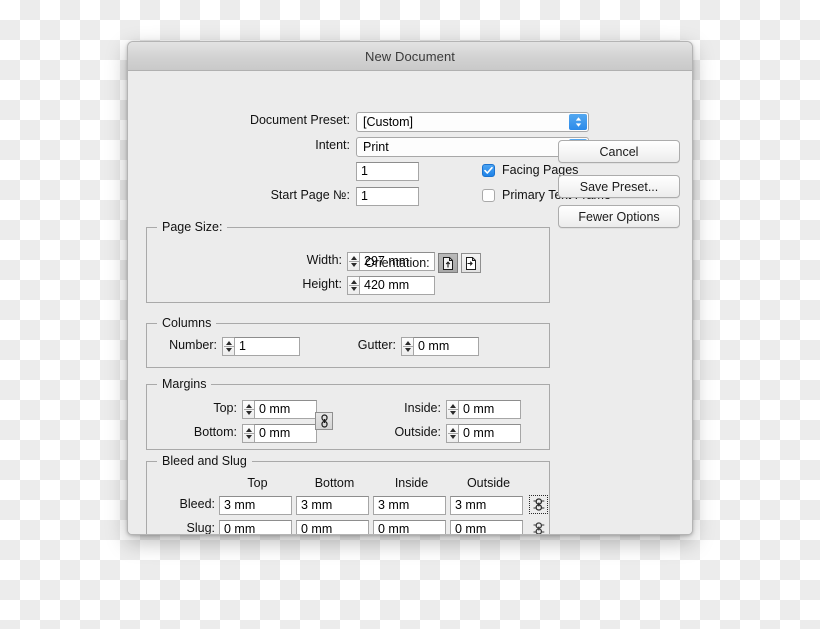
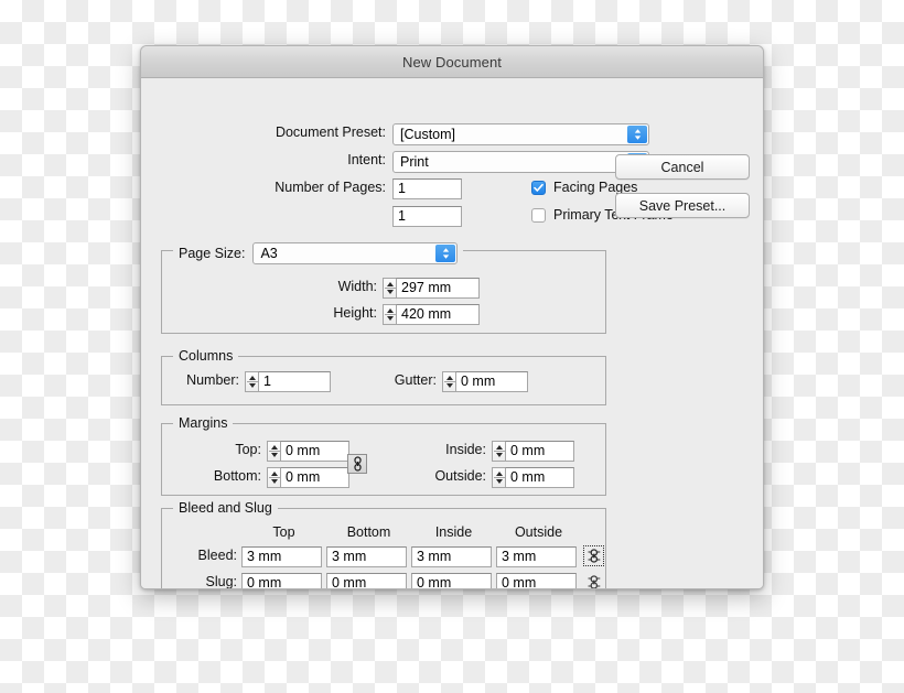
  New Document
  Document Preset:
  [Custom]
  Intent:
  Print
+ Number of Pages:
  1
  Facing Pages
- Start Page №:
  1
  Page Size:
+ A3
  Width:
  297 mm
  Height:
  420 mm
- Orientation:
  Columns
  Number:
  1
  Gutter:
  0 mm
  Margins
  Top:
  0 mm
  Bottom:
  0 mm
  Inside:
  0 mm
  Outside:
  0 mm
  Bleed and Slug
  Top
  Bottom
  Inside
  Outside
  Bleed:
  3 mm
  3 mm
  3 mm
  3 mm
  Slug:
  0 mm
  0 mm
  0 mm
  0 mm
  Cancel
  Save Preset...
- Fewer Options
